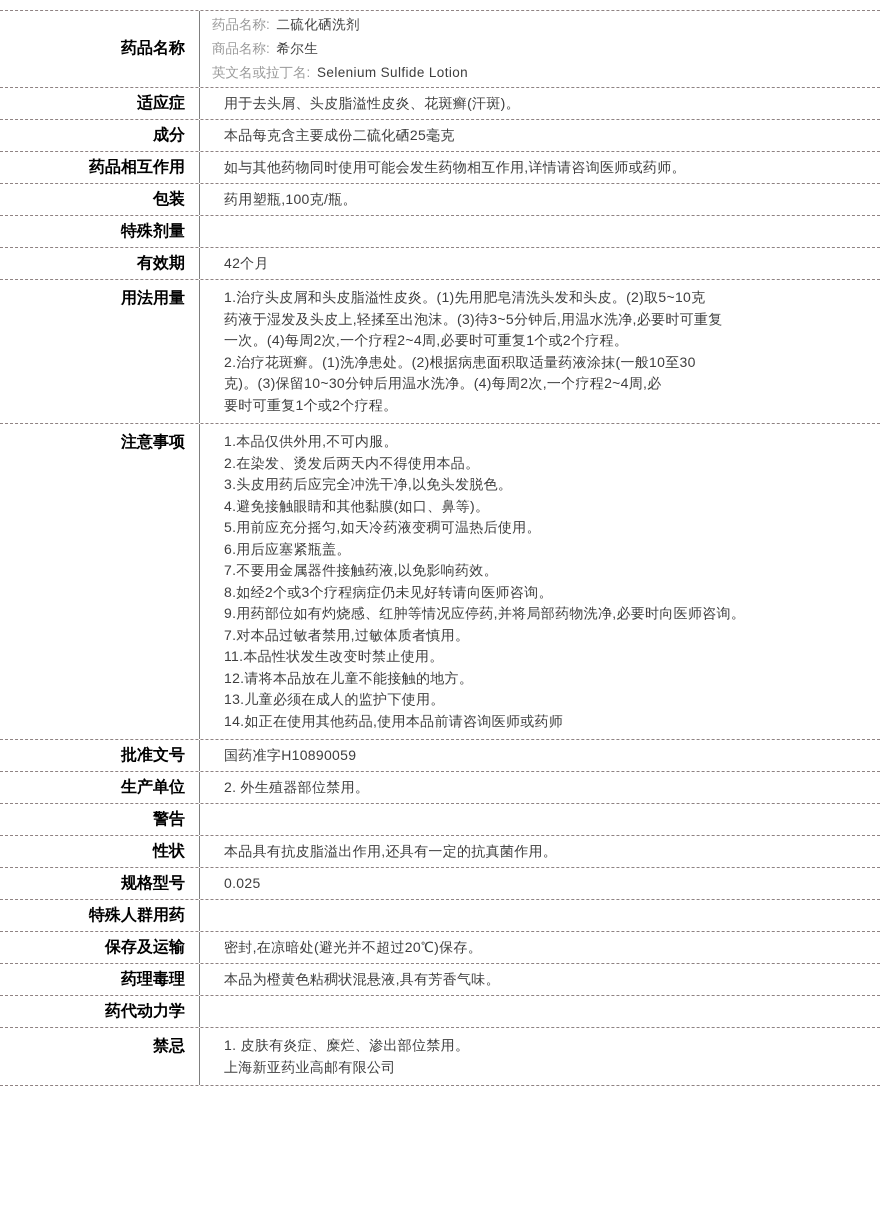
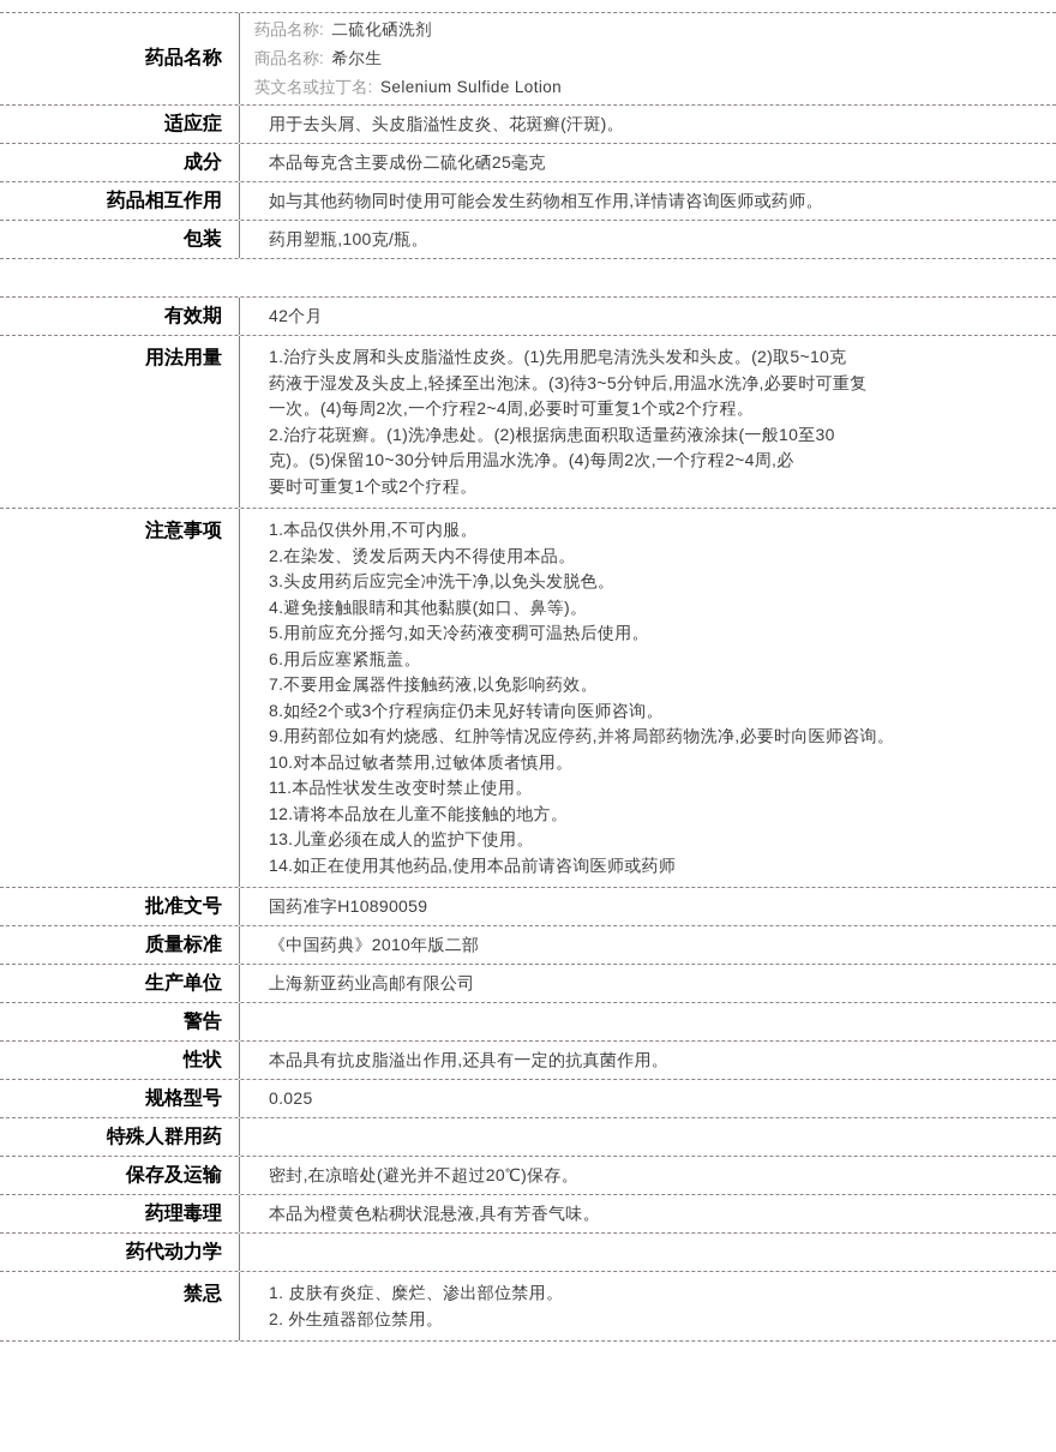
  药品名称
  药品名称: 二硫化硒洗剂
  商品名称: 希尔生
  英文名或拉丁名: Selenium Sulfide Lotion
  适应症
  用于去头屑、头皮脂溢性皮炎、花斑癣(汗斑)。
  成分
  本品每克含主要成份二硫化硒25毫克
  药品相互作用
  如与其他药物同时使用可能会发生药物相互作用,详情请咨询医师或药师。
  包装
  药用塑瓶,100克/瓶。
- 特殊剂量
  有效期
  42个月
  用法用量
  1.治疗头皮屑和头皮脂溢性皮炎。(1)先用肥皂清洗头发和头皮。(2)取5~10克
  药液于湿发及头皮上,轻揉至出泡沫。(3)待3~5分钟后,用温水洗净,必要时可重复
  一次。(4)每周2次,一个疗程2~4周,必要时可重复1个或2个疗程。
  2.治疗花斑癣。(1)洗净患处。(2)根据病患面积取适量药液涂抹(一般10至30
- 克)。(3)保留10~30分钟后用温水洗净。(4)每周2次,一个疗程2~4周,必
+ 克)。(5)保留10~30分钟后用温水洗净。(4)每周2次,一个疗程2~4周,必
  要时可重复1个或2个疗程。
  注意事项
  1.本品仅供外用,不可内服。
  2.在染发、烫发后两天内不得使用本品。
  3.头皮用药后应完全冲洗干净,以免头发脱色。
  4.避免接触眼睛和其他黏膜(如口、鼻等)。
  5.用前应充分摇匀,如天冷药液变稠可温热后使用。
  6.用后应塞紧瓶盖。
  7.不要用金属器件接触药液,以免影响药效。
  8.如经2个或3个疗程病症仍未见好转请向医师咨询。
  9.用药部位如有灼烧感、红肿等情况应停药,并将局部药物洗净,必要时向医师咨询。
- 7.对本品过敏者禁用,过敏体质者慎用。
+ 10.对本品过敏者禁用,过敏体质者慎用。
  11.本品性状发生改变时禁止使用。
  12.请将本品放在儿童不能接触的地方。
  13.儿童必须在成人的监护下使用。
  14.如正在使用其他药品,使用本品前请咨询医师或药师
  批准文号
  国药准字H10890059
+ 质量标准
+ 《中国药典》2010年版二部
  生产单位
- 2. 外生殖器部位禁用。
+ 上海新亚药业高邮有限公司
  警告
  性状
  本品具有抗皮脂溢出作用,还具有一定的抗真菌作用。
  规格型号
  0.025
  特殊人群用药
  保存及运输
  密封,在凉暗处(避光并不超过20℃)保存。
  药理毒理
  本品为橙黄色粘稠状混悬液,具有芳香气味。
  药代动力学
  禁忌
  1. 皮肤有炎症、糜烂、渗出部位禁用。
- 上海新亚药业高邮有限公司
+ 2. 外生殖器部位禁用。
